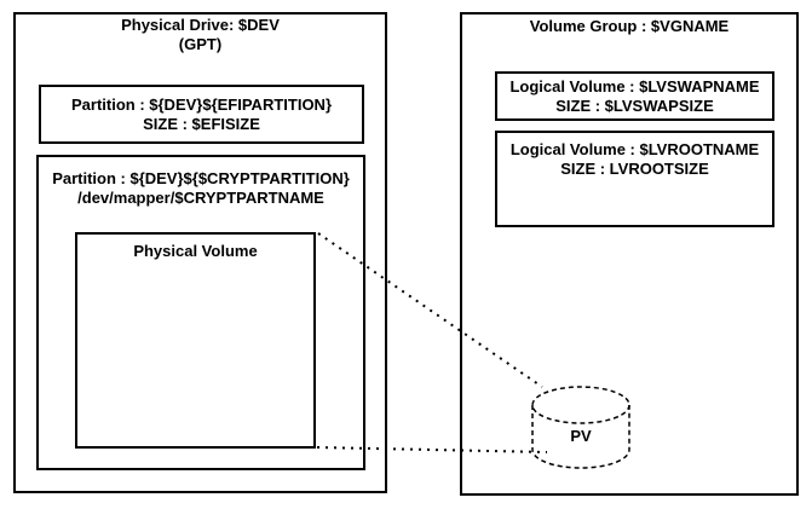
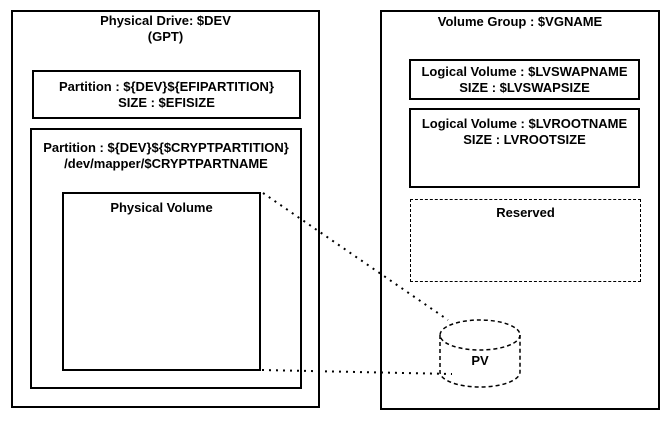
  Physical Drive: $DEV
  (GPT)
  Partition : ${DEV}${EFIPARTITION}
  SIZE : $EFISIZE
  Partition : ${DEV}${$CRYPTPARTITION}
  /dev/mapper/$CRYPTPARTNAME
  Physical Volume
  Volume Group : $VGNAME
  Logical Volume : $LVSWAPNAME
  SIZE : $LVSWAPSIZE
  Logical Volume : $LVROOTNAME
  SIZE : LVROOTSIZE
+ Reserved
  PV
